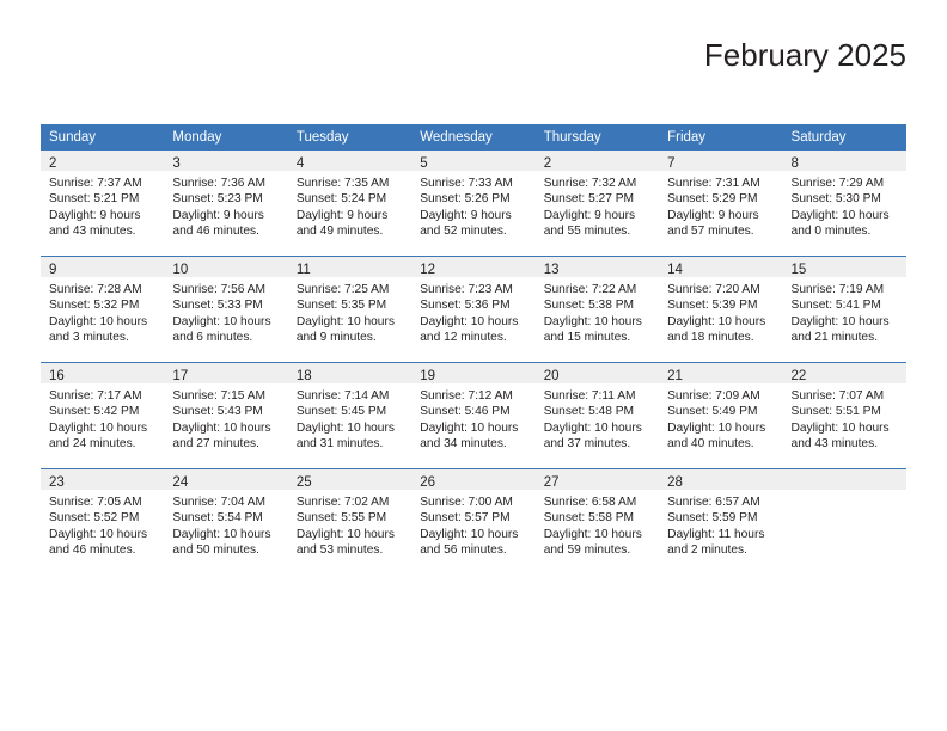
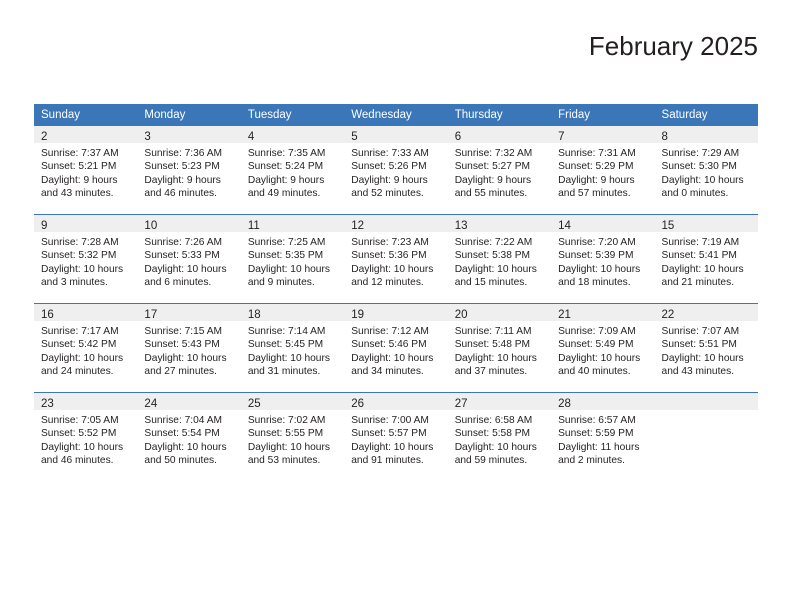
  February 2025
  Sunday	Monday	Tuesday	Wednesday	Thursday	Friday	Saturday
- 2Sunrise: 7:37 AMSunset: 5:21 PMDaylight: 9 hoursand 43 minutes.	3Sunrise: 7:36 AMSunset: 5:23 PMDaylight: 9 hoursand 46 minutes.	4Sunrise: 7:35 AMSunset: 5:24 PMDaylight: 9 hoursand 49 minutes.	5Sunrise: 7:33 AMSunset: 5:26 PMDaylight: 9 hoursand 52 minutes.	2Sunrise: 7:32 AMSunset: 5:27 PMDaylight: 9 hoursand 55 minutes.	7Sunrise: 7:31 AMSunset: 5:29 PMDaylight: 9 hoursand 57 minutes.	8Sunrise: 7:29 AMSunset: 5:30 PMDaylight: 10 hoursand 0 minutes.
+ 2Sunrise: 7:37 AMSunset: 5:21 PMDaylight: 9 hoursand 43 minutes.	3Sunrise: 7:36 AMSunset: 5:23 PMDaylight: 9 hoursand 46 minutes.	4Sunrise: 7:35 AMSunset: 5:24 PMDaylight: 9 hoursand 49 minutes.	5Sunrise: 7:33 AMSunset: 5:26 PMDaylight: 9 hoursand 52 minutes.	6Sunrise: 7:32 AMSunset: 5:27 PMDaylight: 9 hoursand 55 minutes.	7Sunrise: 7:31 AMSunset: 5:29 PMDaylight: 9 hoursand 57 minutes.	8Sunrise: 7:29 AMSunset: 5:30 PMDaylight: 10 hoursand 0 minutes.
- 9Sunrise: 7:28 AMSunset: 5:32 PMDaylight: 10 hoursand 3 minutes.	10Sunrise: 7:56 AMSunset: 5:33 PMDaylight: 10 hoursand 6 minutes.	11Sunrise: 7:25 AMSunset: 5:35 PMDaylight: 10 hoursand 9 minutes.	12Sunrise: 7:23 AMSunset: 5:36 PMDaylight: 10 hoursand 12 minutes.	13Sunrise: 7:22 AMSunset: 5:38 PMDaylight: 10 hoursand 15 minutes.	14Sunrise: 7:20 AMSunset: 5:39 PMDaylight: 10 hoursand 18 minutes.	15Sunrise: 7:19 AMSunset: 5:41 PMDaylight: 10 hoursand 21 minutes.
+ 9Sunrise: 7:28 AMSunset: 5:32 PMDaylight: 10 hoursand 3 minutes.	10Sunrise: 7:26 AMSunset: 5:33 PMDaylight: 10 hoursand 6 minutes.	11Sunrise: 7:25 AMSunset: 5:35 PMDaylight: 10 hoursand 9 minutes.	12Sunrise: 7:23 AMSunset: 5:36 PMDaylight: 10 hoursand 12 minutes.	13Sunrise: 7:22 AMSunset: 5:38 PMDaylight: 10 hoursand 15 minutes.	14Sunrise: 7:20 AMSunset: 5:39 PMDaylight: 10 hoursand 18 minutes.	15Sunrise: 7:19 AMSunset: 5:41 PMDaylight: 10 hoursand 21 minutes.
  16Sunrise: 7:17 AMSunset: 5:42 PMDaylight: 10 hoursand 24 minutes.	17Sunrise: 7:15 AMSunset: 5:43 PMDaylight: 10 hoursand 27 minutes.	18Sunrise: 7:14 AMSunset: 5:45 PMDaylight: 10 hoursand 31 minutes.	19Sunrise: 7:12 AMSunset: 5:46 PMDaylight: 10 hoursand 34 minutes.	20Sunrise: 7:11 AMSunset: 5:48 PMDaylight: 10 hoursand 37 minutes.	21Sunrise: 7:09 AMSunset: 5:49 PMDaylight: 10 hoursand 40 minutes.	22Sunrise: 7:07 AMSunset: 5:51 PMDaylight: 10 hoursand 43 minutes.
- 23Sunrise: 7:05 AMSunset: 5:52 PMDaylight: 10 hoursand 46 minutes.	24Sunrise: 7:04 AMSunset: 5:54 PMDaylight: 10 hoursand 50 minutes.	25Sunrise: 7:02 AMSunset: 5:55 PMDaylight: 10 hoursand 53 minutes.	26Sunrise: 7:00 AMSunset: 5:57 PMDaylight: 10 hoursand 56 minutes.	27Sunrise: 6:58 AMSunset: 5:58 PMDaylight: 10 hoursand 59 minutes.	28Sunrise: 6:57 AMSunset: 5:59 PMDaylight: 11 hoursand 2 minutes.
+ 23Sunrise: 7:05 AMSunset: 5:52 PMDaylight: 10 hoursand 46 minutes.	24Sunrise: 7:04 AMSunset: 5:54 PMDaylight: 10 hoursand 50 minutes.	25Sunrise: 7:02 AMSunset: 5:55 PMDaylight: 10 hoursand 53 minutes.	26Sunrise: 7:00 AMSunset: 5:57 PMDaylight: 10 hoursand 91 minutes.	27Sunrise: 6:58 AMSunset: 5:58 PMDaylight: 10 hoursand 59 minutes.	28Sunrise: 6:57 AMSunset: 5:59 PMDaylight: 11 hoursand 2 minutes.
